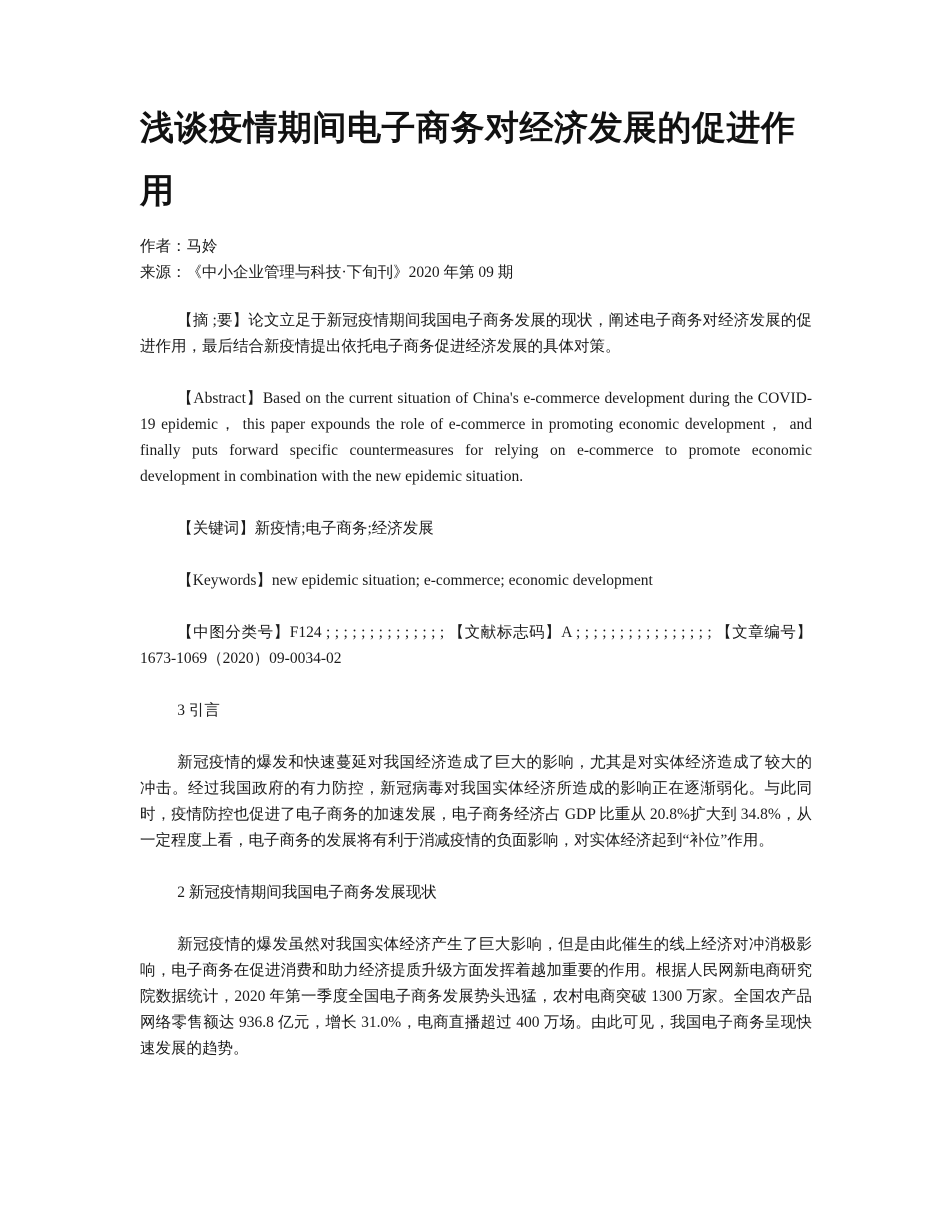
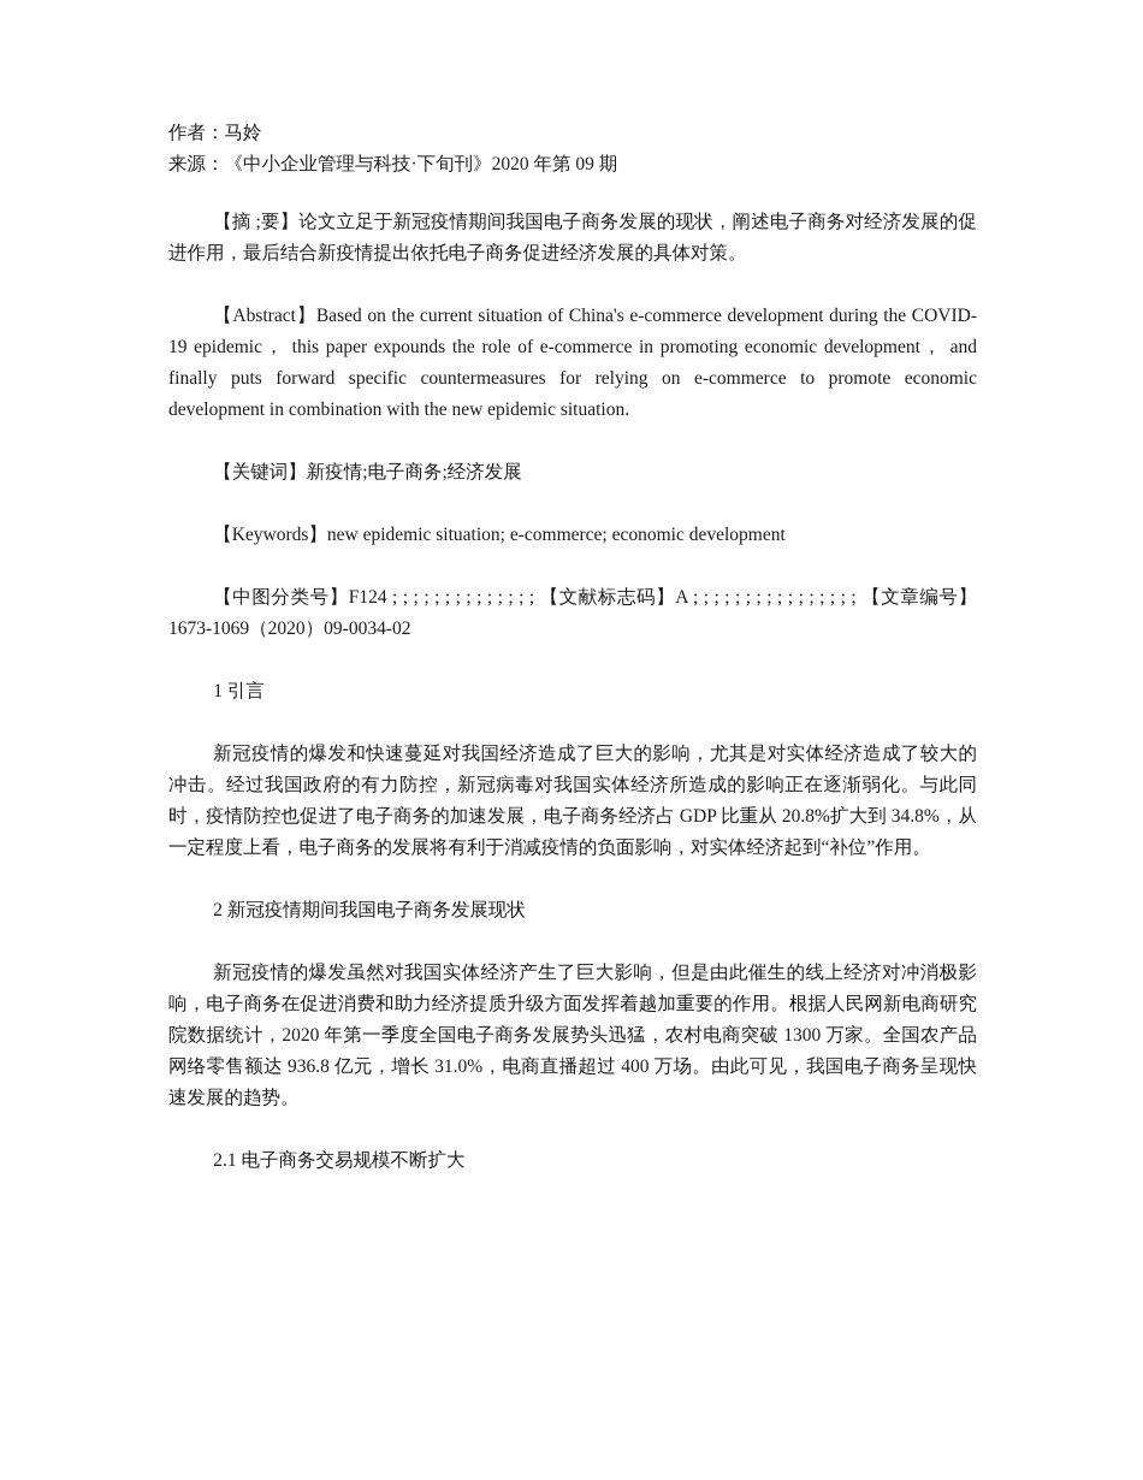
- 浅谈疫情期间电子商务对经济发展的促进作用
  作者：马姈
  来源：《中小企业管理与科技·下旬刊》2020 年第 09 期
  【摘 ;要】论文立足于新冠疫情期间我国电子商务发展的现状，阐述电子商务对经济发展的促进作用，最后结合新疫情提出依托电子商务促进经济发展的具体对策。
  【Abstract】Based on the current situation of China's e-commerce development during the COVID-19 epidemic， this paper expounds the role of e-commerce in promoting economic development， and finally puts forward specific countermeasures for relying on e-commerce to promote economic development in combination with the new epidemic situation.
  【关键词】新疫情;电子商务;经济发展
  【Keywords】new epidemic situation; e-commerce; economic development
  【中图分类号】F124 ; ; ; ; ; ; ; ; ; ; ; ; ; ; 【文献标志码】A ; ; ; ; ; ; ; ; ; ; ; ; ; ; ; ; 【文章编号】1673-1069（2020）09-0034-02
- 3 引言
+ 1 引言
  新冠疫情的爆发和快速蔓延对我国经济造成了巨大的影响，尤其是对实体经济造成了较大的冲击。经过我国政府的有力防控，新冠病毒对我国实体经济所造成的影响正在逐渐弱化。与此同时，疫情防控也促进了电子商务的加速发展，电子商务经济占 GDP 比重从 20.8%扩大到 34.8%，从一定程度上看，电子商务的发展将有利于消减疫情的负面影响，对实体经济起到“补位”作用。
  2 新冠疫情期间我国电子商务发展现状
  新冠疫情的爆发虽然对我国实体经济产生了巨大影响，但是由此催生的线上经济对冲消极影响，电子商务在促进消费和助力经济提质升级方面发挥着越加重要的作用。根据人民网新电商研究院数据统计，2020 年第一季度全国电子商务发展势头迅猛，农村电商突破 1300 万家。全国农产品网络零售额达 936.8 亿元，增长 31.0%，电商直播超过 400 万场。由此可见，我国电子商务呈现快速发展的趋势。
+ 2.1 电子商务交易规模不断扩大
